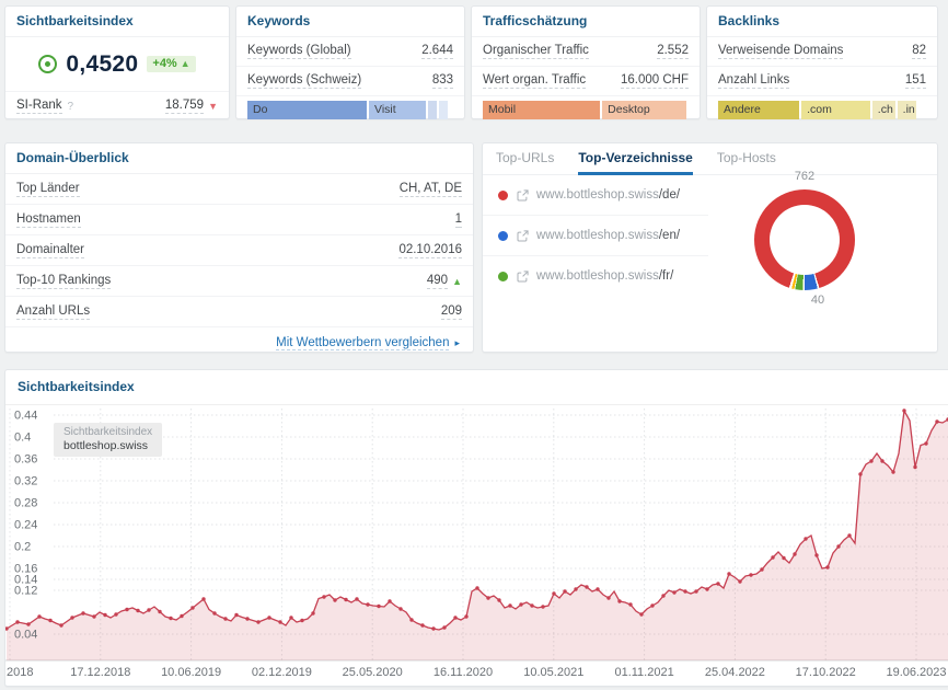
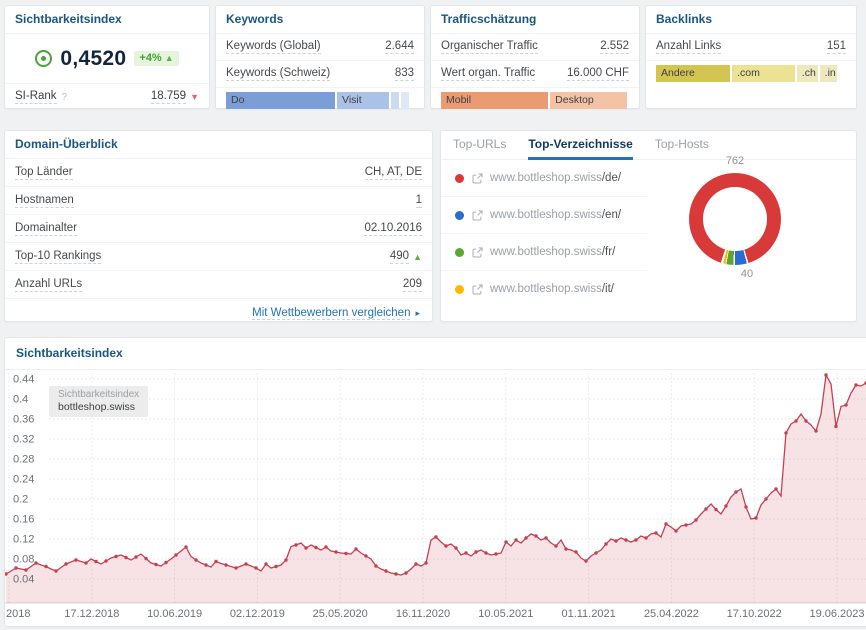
  Sichtbarkeitsindex
  0,4520
  +4%
  ▲
  SI-Rank
  ?
  18.759
  ▼
  Keywords
  Keywords (Global)
  2.644
  Keywords (Schweiz)
  833
  Do
  Visit
  Trafficschätzung
  Organischer Traffic
  2.552
  Wert organ. Traffic
  16.000 CHF
  Mobil
  Desktop
  Backlinks
- Verweisende Domains
- 82
  Anzahl Links
  151
  Andere
  .com
  .ch
  .in
  Domain-Überblick
  Top Länder
  CH, AT, DE
  Hostnamen
  1
  Domainalter
  02.10.2016
  Top-10 Rankings
  490
  ▲
  Anzahl URLs
  209
  Mit Wettbewerbern vergleichen
  ▸
  Top-URLs
  Top-Verzeichnisse
  Top-Hosts
  www.bottleshop.swiss/de/
  www.bottleshop.swiss/en/
  www.bottleshop.swiss/fr/
+ www.bottleshop.swiss/it/
  762
  40
  2018
  17.12.2018
  10.06.2019
  02.12.2019
  25.05.2020
  16.11.2020
  10.05.2021
  01.11.2021
  25.04.2022
  17.10.2022
  19.06.2023
  0.44
  0.4
  0.36
  0.32
  0.28
  0.24
  0.2
  0.16
  0.12
- 0.14
+ 0.08
  0.04
  Sichtbarkeitsindex
  Sichtbarkeitsindex
  bottleshop.swiss
